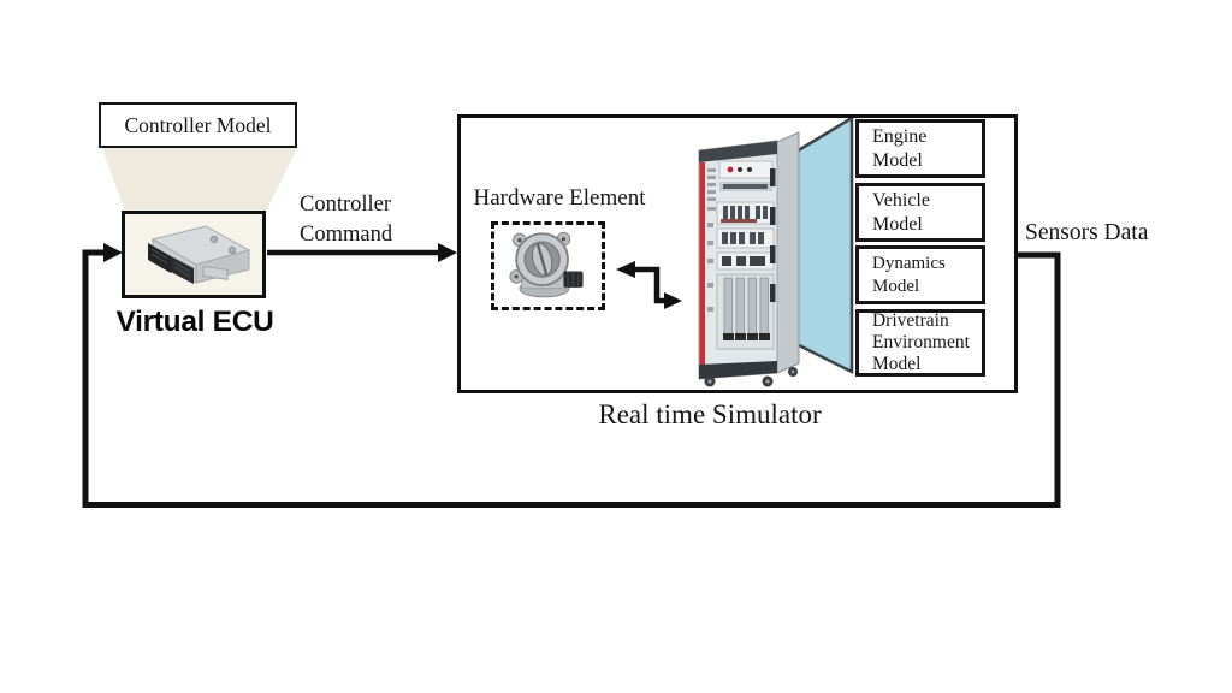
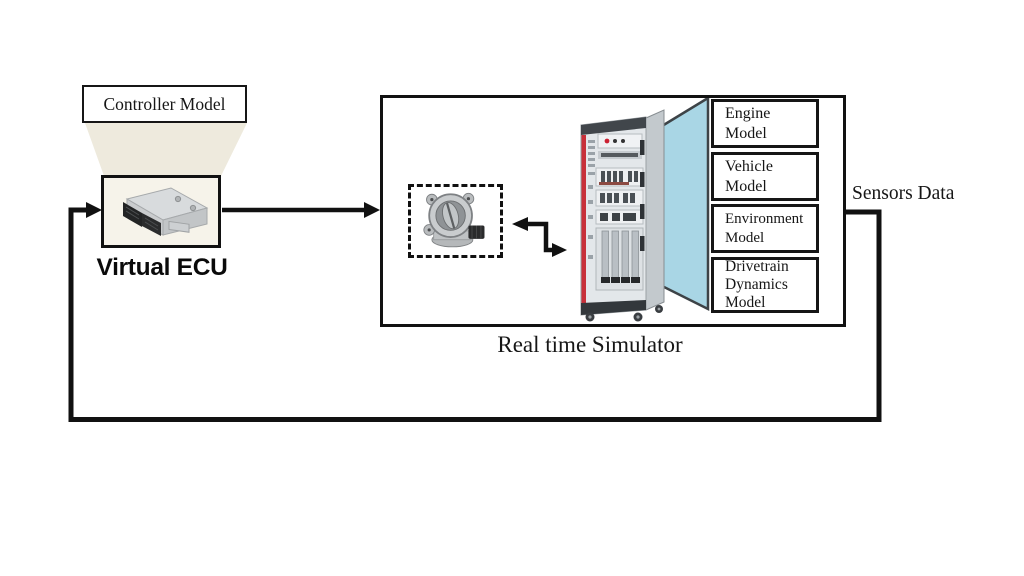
  Controller Model
  Virtual ECU
- Controller
- Command
- Hardware Element
  Engine
  Model
  Vehicle
  Model
- Dynamics
+ Environment
  Model
  Drivetrain
- Environment
+ Dynamics
  Model
  Real time Simulator
  Sensors Data
